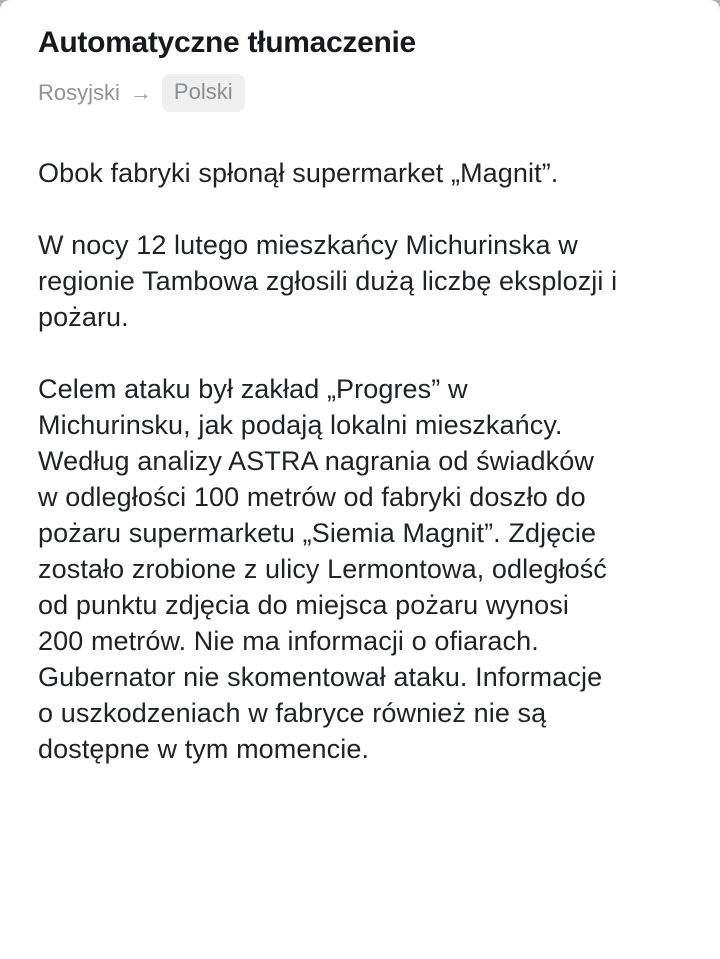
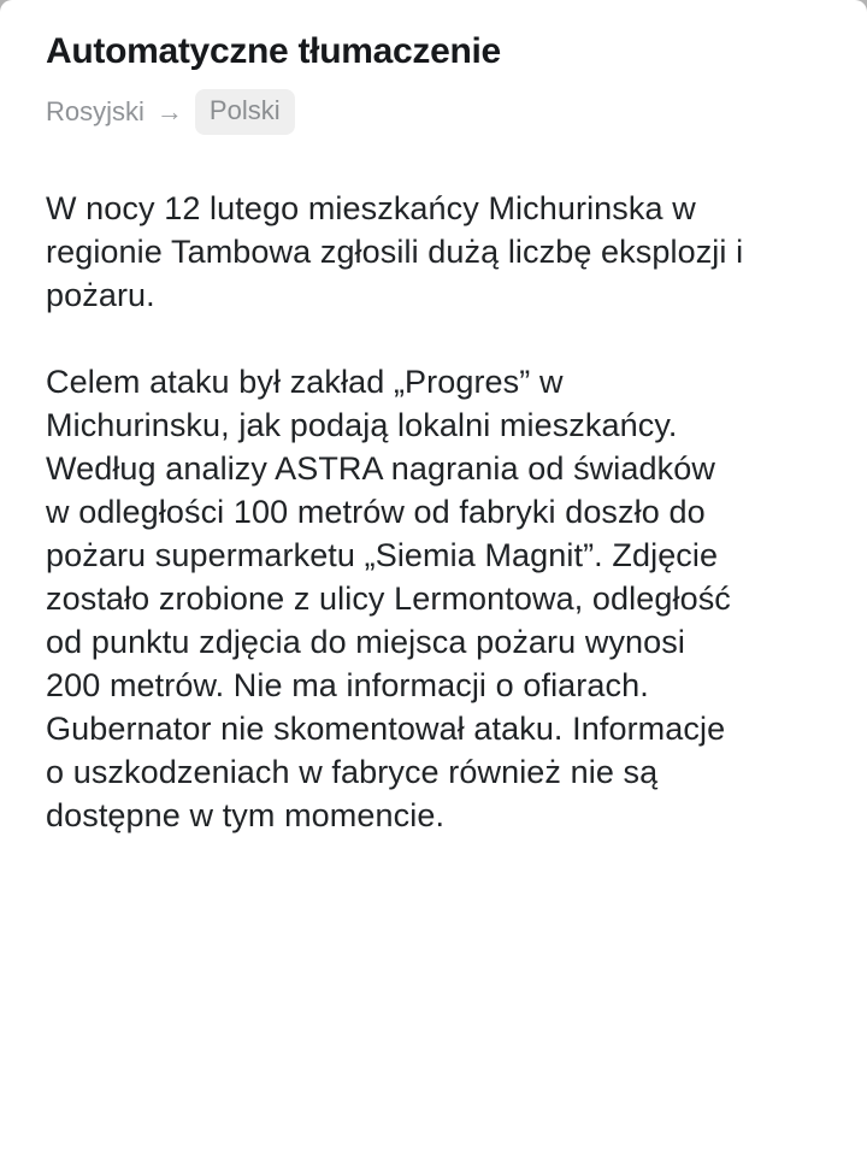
  Automatyczne tłumaczenie
  Rosyjski
  →
  Polski
- Obok fabryki spłonął supermarket „Magnit”.
  W nocy 12 lutego mieszkańcy Michurinska w
  regionie Tambowa zgłosili dużą liczbę eksplozji i
  pożaru.
  Celem ataku był zakład „Progres” w
  Michurinsku, jak podają lokalni mieszkańcy.
  Według analizy ASTRA nagrania od świadków
  w odległości 100 metrów od fabryki doszło do
  pożaru supermarketu „Siemia Magnit”. Zdjęcie
  zostało zrobione z ulicy Lermontowa, odległość
  od punktu zdjęcia do miejsca pożaru wynosi
  200 metrów. Nie ma informacji o ofiarach.
  Gubernator nie skomentował ataku. Informacje
  o uszkodzeniach w fabryce również nie są
  dostępne w tym momencie.
